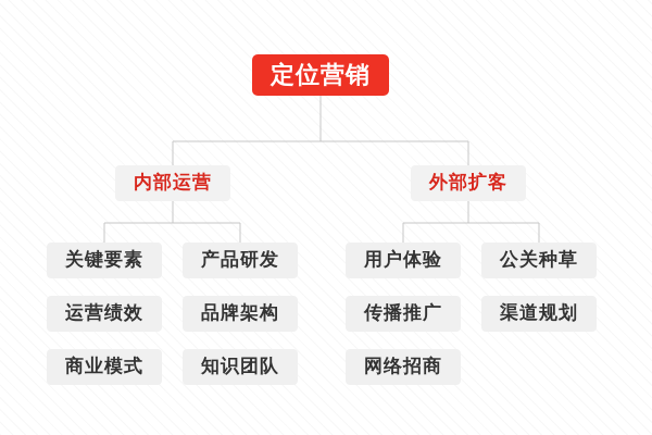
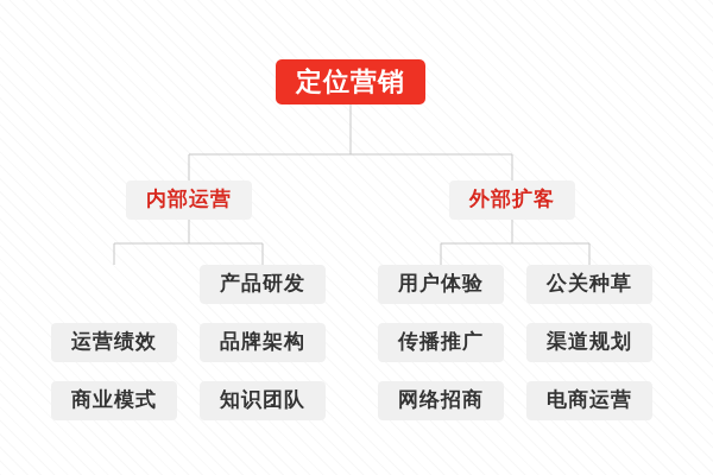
  定位营销
  内部运营
  外部扩客
- 关键要素
  运营绩效
  商业模式
  产品研发
  品牌架构
  知识团队
  用户体验
  传播推广
  网络招商
  公关种草
  渠道规划
+ 电商运营
